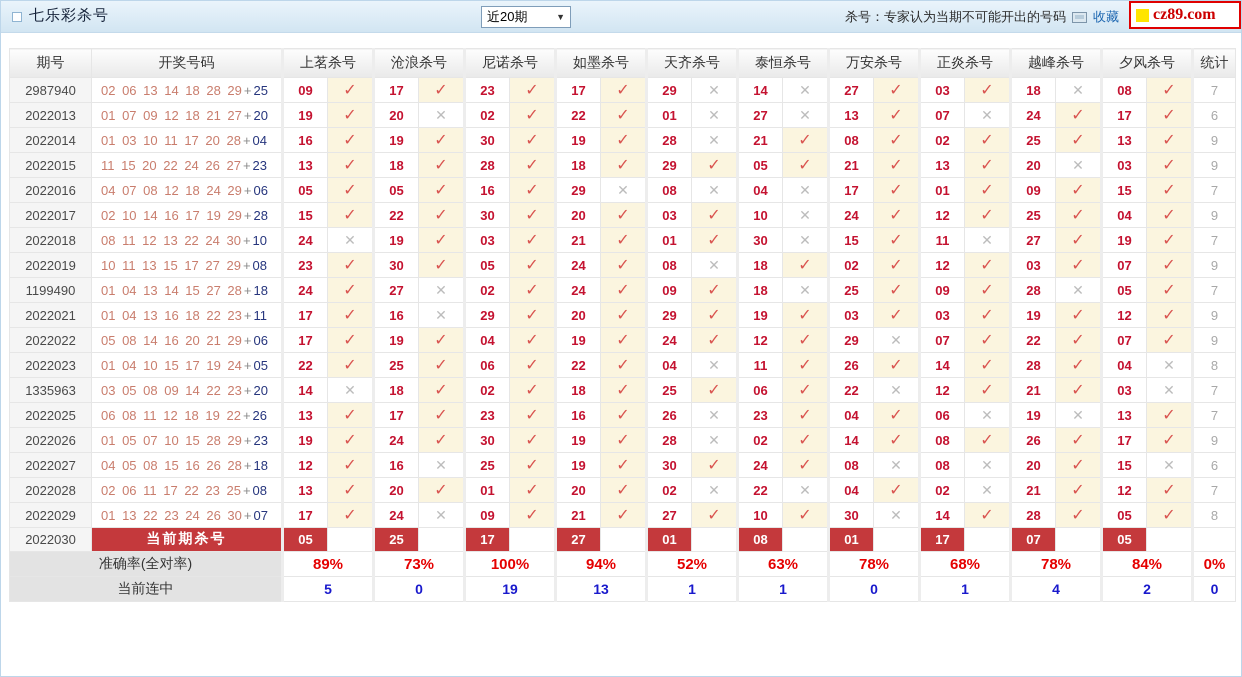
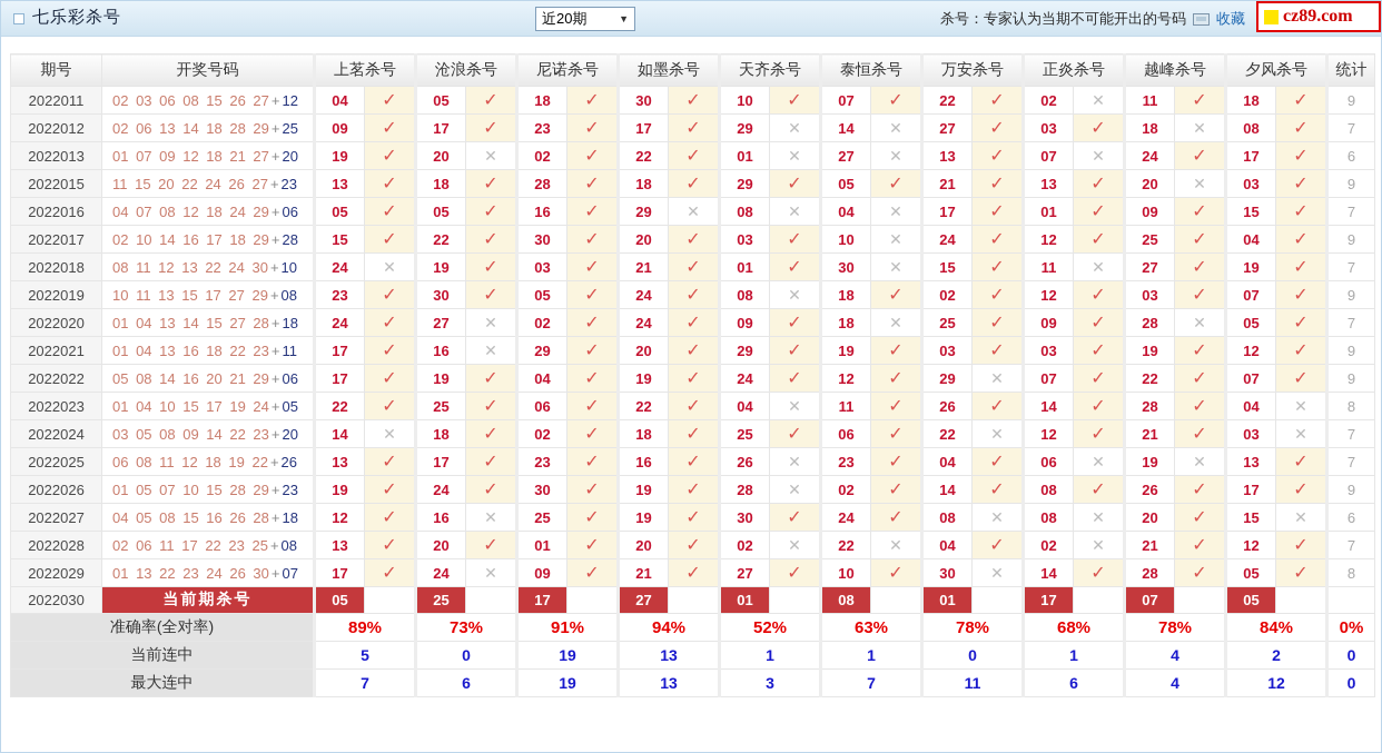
  七乐彩杀号
  近20期
  ▼
  杀号：专家认为当期不可能开出的号码
  收藏
  cz89.com
  期号	开奖号码	上茗杀号	沧浪杀号	尼诺杀号	如墨杀号	天齐杀号	泰恒杀号	万安杀号	正炎杀号	越峰杀号	夕风杀号	统计
+ 2022011	02 03 06 08 15 26 27 + 12	04	✓	05	✓	18	✓	30	✓	10	✓	07	✓	22	✓	02	✕	11	✓	18	✓	9
- 2987940	02 06 13 14 18 28 29 + 25	09	✓	17	✓	23	✓	17	✓	29	✕	14	✕	27	✓	03	✓	18	✕	08	✓	7
+ 2022012	02 06 13 14 18 28 29 + 25	09	✓	17	✓	23	✓	17	✓	29	✕	14	✕	27	✓	03	✓	18	✕	08	✓	7
  2022013	01 07 09 12 18 21 27 + 20	19	✓	20	✕	02	✓	22	✓	01	✕	27	✕	13	✓	07	✕	24	✓	17	✓	6
- 2022014	01 03 10 11 17 20 28 + 04	16	✓	19	✓	30	✓	19	✓	28	✕	21	✓	08	✓	02	✓	25	✓	13	✓	9
  2022015	11 15 20 22 24 26 27 + 23	13	✓	18	✓	28	✓	18	✓	29	✓	05	✓	21	✓	13	✓	20	✕	03	✓	9
  2022016	04 07 08 12 18 24 29 + 06	05	✓	05	✓	16	✓	29	✕	08	✕	04	✕	17	✓	01	✓	09	✓	15	✓	7
- 2022017	02 10 14 16 17 19 29 + 28	15	✓	22	✓	30	✓	20	✓	03	✓	10	✕	24	✓	12	✓	25	✓	04	✓	9
+ 2022017	02 10 14 16 17 18 29 + 28	15	✓	22	✓	30	✓	20	✓	03	✓	10	✕	24	✓	12	✓	25	✓	04	✓	9
  2022018	08 11 12 13 22 24 30 + 10	24	✕	19	✓	03	✓	21	✓	01	✓	30	✕	15	✓	11	✕	27	✓	19	✓	7
  2022019	10 11 13 15 17 27 29 + 08	23	✓	30	✓	05	✓	24	✓	08	✕	18	✓	02	✓	12	✓	03	✓	07	✓	9
- 1199490	01 04 13 14 15 27 28 + 18	24	✓	27	✕	02	✓	24	✓	09	✓	18	✕	25	✓	09	✓	28	✕	05	✓	7
+ 2022020	01 04 13 14 15 27 28 + 18	24	✓	27	✕	02	✓	24	✓	09	✓	18	✕	25	✓	09	✓	28	✕	05	✓	7
  2022021	01 04 13 16 18 22 23 + 11	17	✓	16	✕	29	✓	20	✓	29	✓	19	✓	03	✓	03	✓	19	✓	12	✓	9
  2022022	05 08 14 16 20 21 29 + 06	17	✓	19	✓	04	✓	19	✓	24	✓	12	✓	29	✕	07	✓	22	✓	07	✓	9
  2022023	01 04 10 15 17 19 24 + 05	22	✓	25	✓	06	✓	22	✓	04	✕	11	✓	26	✓	14	✓	28	✓	04	✕	8
- 1335963	03 05 08 09 14 22 23 + 20	14	✕	18	✓	02	✓	18	✓	25	✓	06	✓	22	✕	12	✓	21	✓	03	✕	7
+ 2022024	03 05 08 09 14 22 23 + 20	14	✕	18	✓	02	✓	18	✓	25	✓	06	✓	22	✕	12	✓	21	✓	03	✕	7
  2022025	06 08 11 12 18 19 22 + 26	13	✓	17	✓	23	✓	16	✓	26	✕	23	✓	04	✓	06	✕	19	✕	13	✓	7
  2022026	01 05 07 10 15 28 29 + 23	19	✓	24	✓	30	✓	19	✓	28	✕	02	✓	14	✓	08	✓	26	✓	17	✓	9
  2022027	04 05 08 15 16 26 28 + 18	12	✓	16	✕	25	✓	19	✓	30	✓	24	✓	08	✕	08	✕	20	✓	15	✕	6
  2022028	02 06 11 17 22 23 25 + 08	13	✓	20	✓	01	✓	20	✓	02	✕	22	✕	04	✓	02	✕	21	✓	12	✓	7
  2022029	01 13 22 23 24 26 30 + 07	17	✓	24	✕	09	✓	21	✓	27	✓	10	✓	30	✕	14	✓	28	✓	05	✓	8
  2022030	当前期杀号	05		25		17		27		01		08		01		17		07		05
- 准确率(全对率)	89%	73%	100%	94%	52%	63%	78%	68%	78%	84%	0%
+ 准确率(全对率)	89%	73%	91%	94%	52%	63%	78%	68%	78%	84%	0%
  当前连中	5	0	19	13	1	1	0	1	4	2	0
+ 最大连中	7	6	19	13	3	7	11	6	4	12	0
